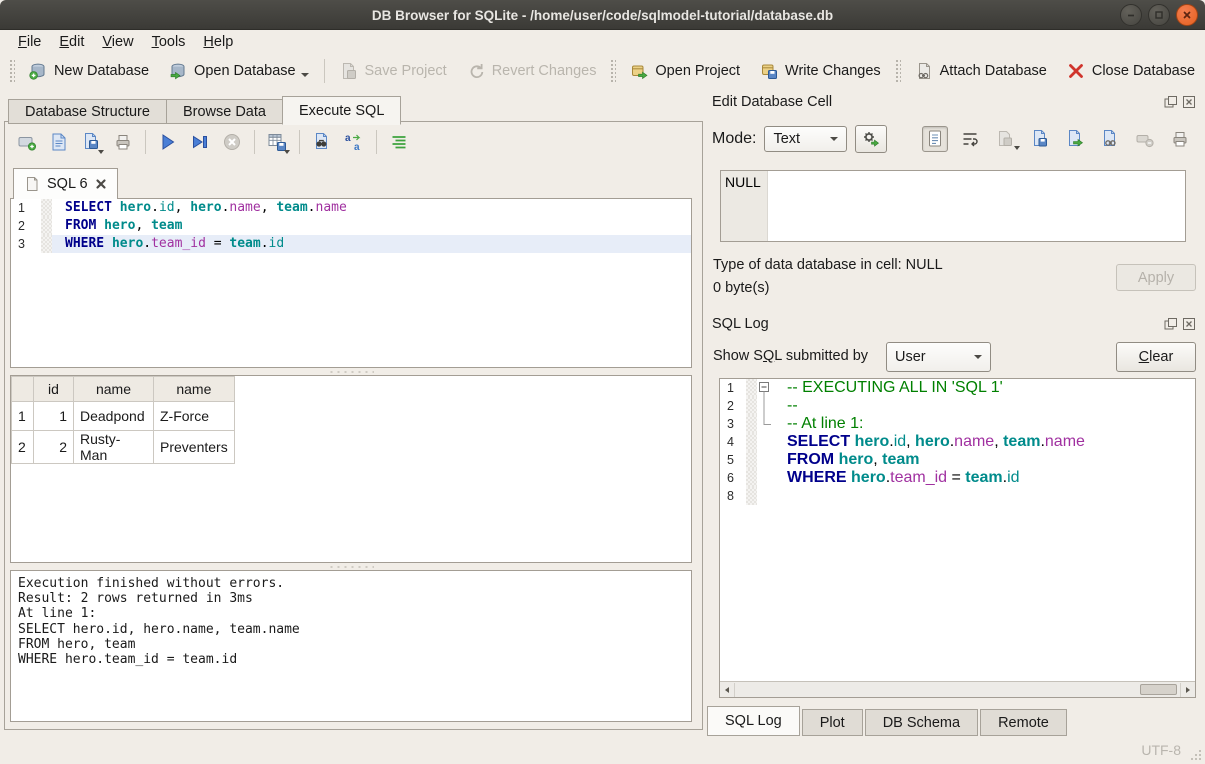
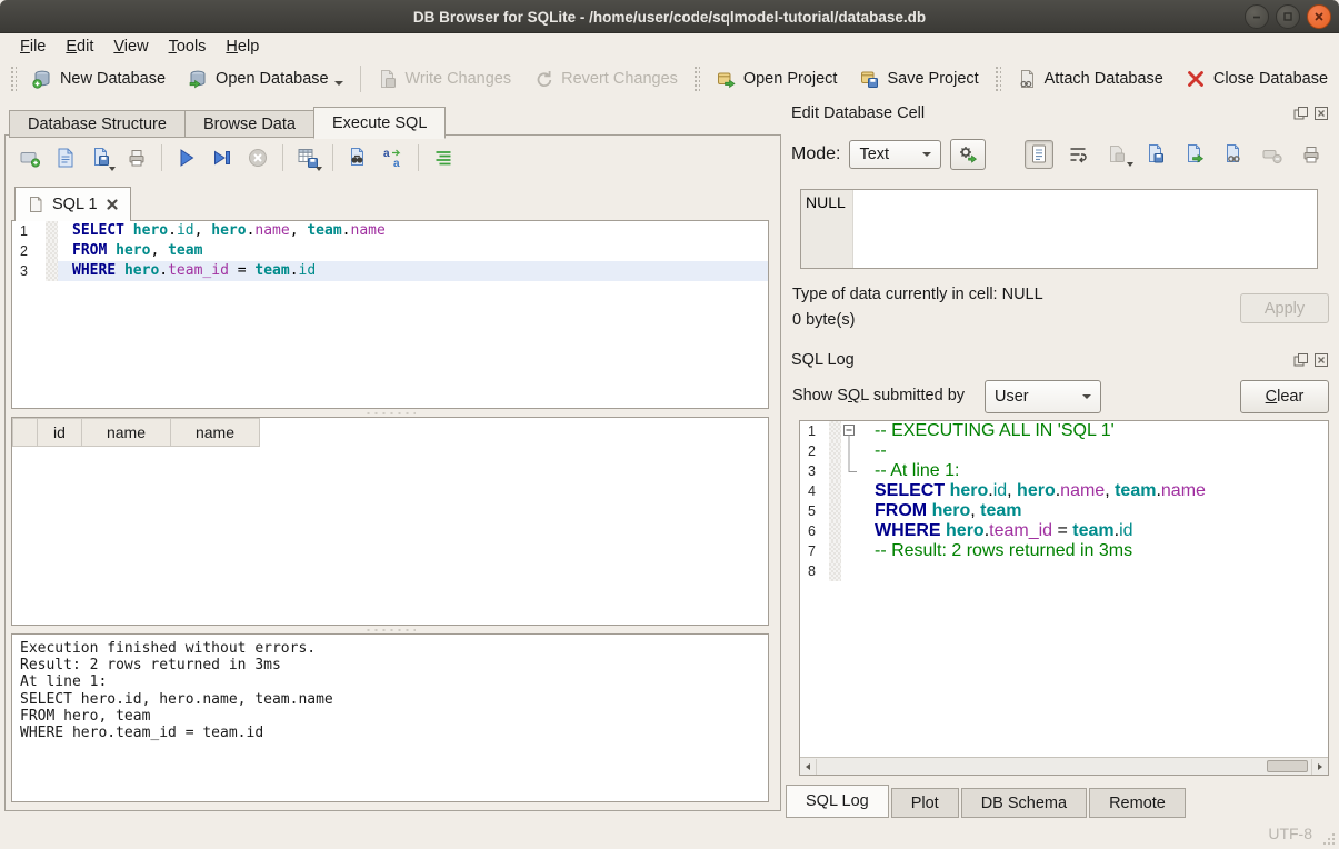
  DB Browser for SQLite - /home/user/code/sqlmodel-tutorial/database.db
  File
  Edit
  View
  Tools
  Help
  New Database
  Open Database
- Save Project
+ Write Changes
  Revert Changes
  Open Project
- Write Changes
+ Save Project
  Attach Database
  Close Database
  Database Structure
  Browse Data
  Execute SQL
  a
  a
- SQL 6
+ SQL 1
  1
  SELECT hero.id, hero.name, team.name
  2
  FROM hero, team
  3
  WHERE hero.team_id = team.id
  	id	name	name
- 1	1	Deadpond	Z-Force
- 2	2	Rusty-Man	Preventers
  Execution finished without errors.
  Result: 2 rows returned in 3ms
  At line 1:
  SELECT hero.id, hero.name, team.name
  FROM hero, team
  WHERE hero.team_id = team.id
  Edit Database Cell
  Mode:
  Text
  NULL
- Type of data database in cell: NULL
+ Type of data currently in cell: NULL
  0 byte(s)
  Apply
  SQL Log
  Show SQL submitted by
  User
  C
  lear
  1
  -- EXECUTING ALL IN 'SQL 1'
  2
  --
  3
  -- At line 1:
  4
  SELECT hero.id, hero.name, team.name
  5
  FROM hero, team
  6
  WHERE hero.team_id = team.id
+ 7
+ -- Result: 2 rows returned in 3ms
  8
  SQL Log
  Plot
  DB Schema
  Remote
  UTF-8
